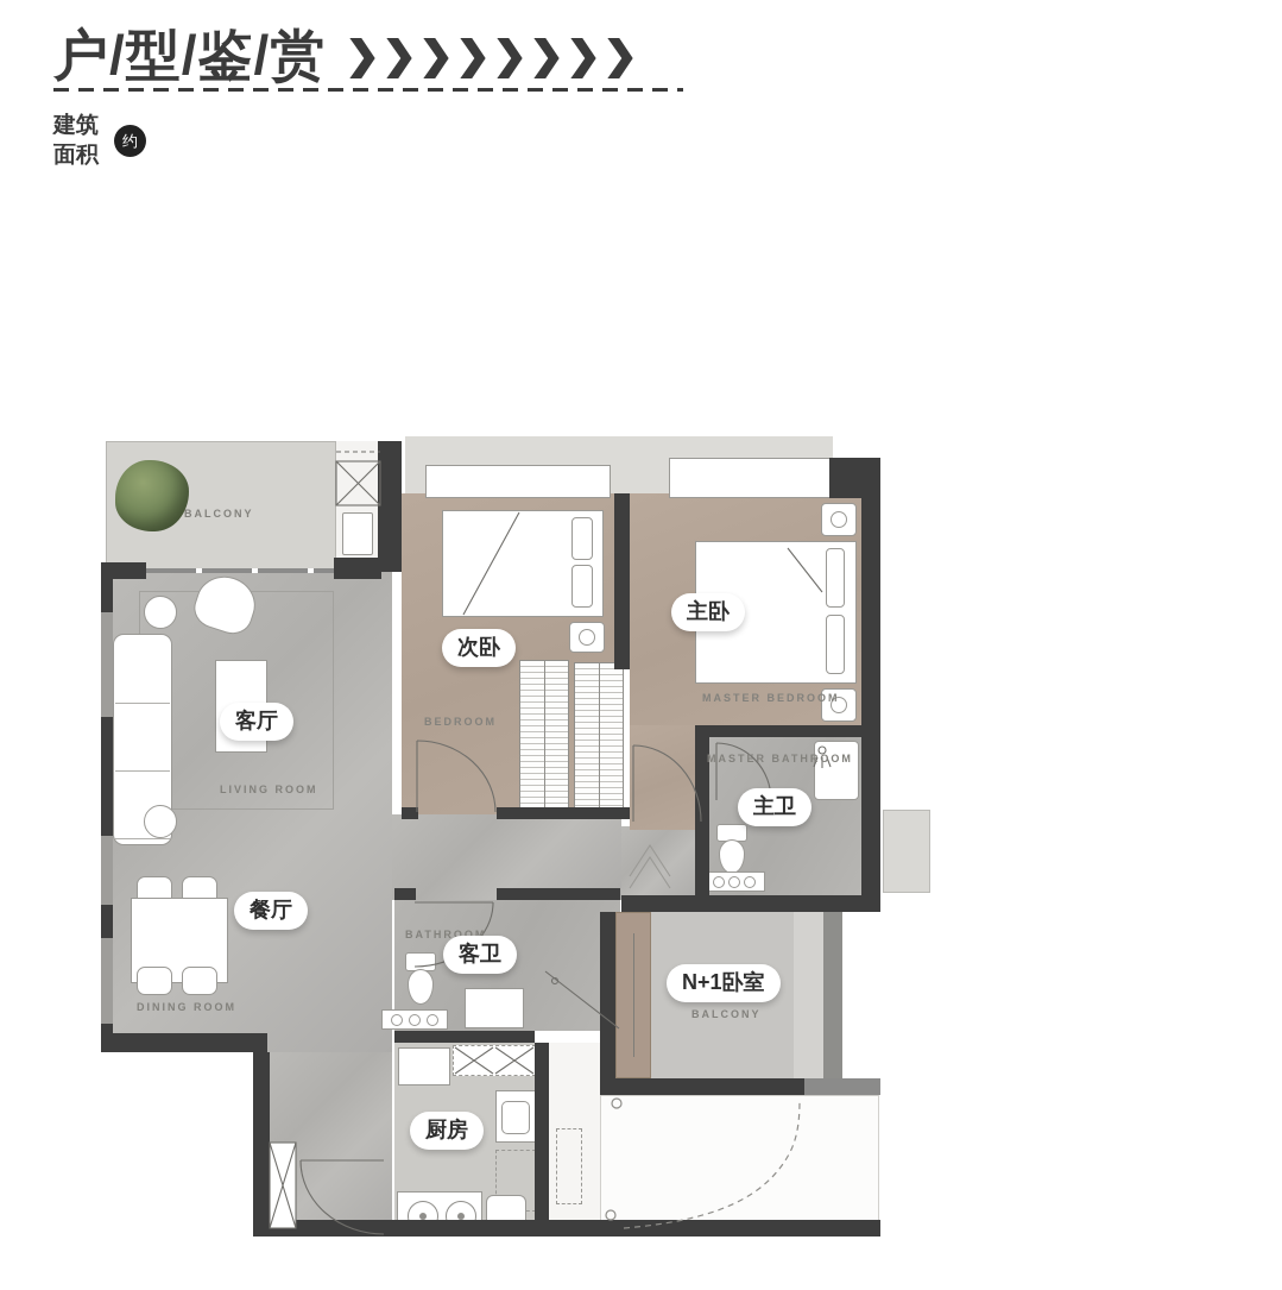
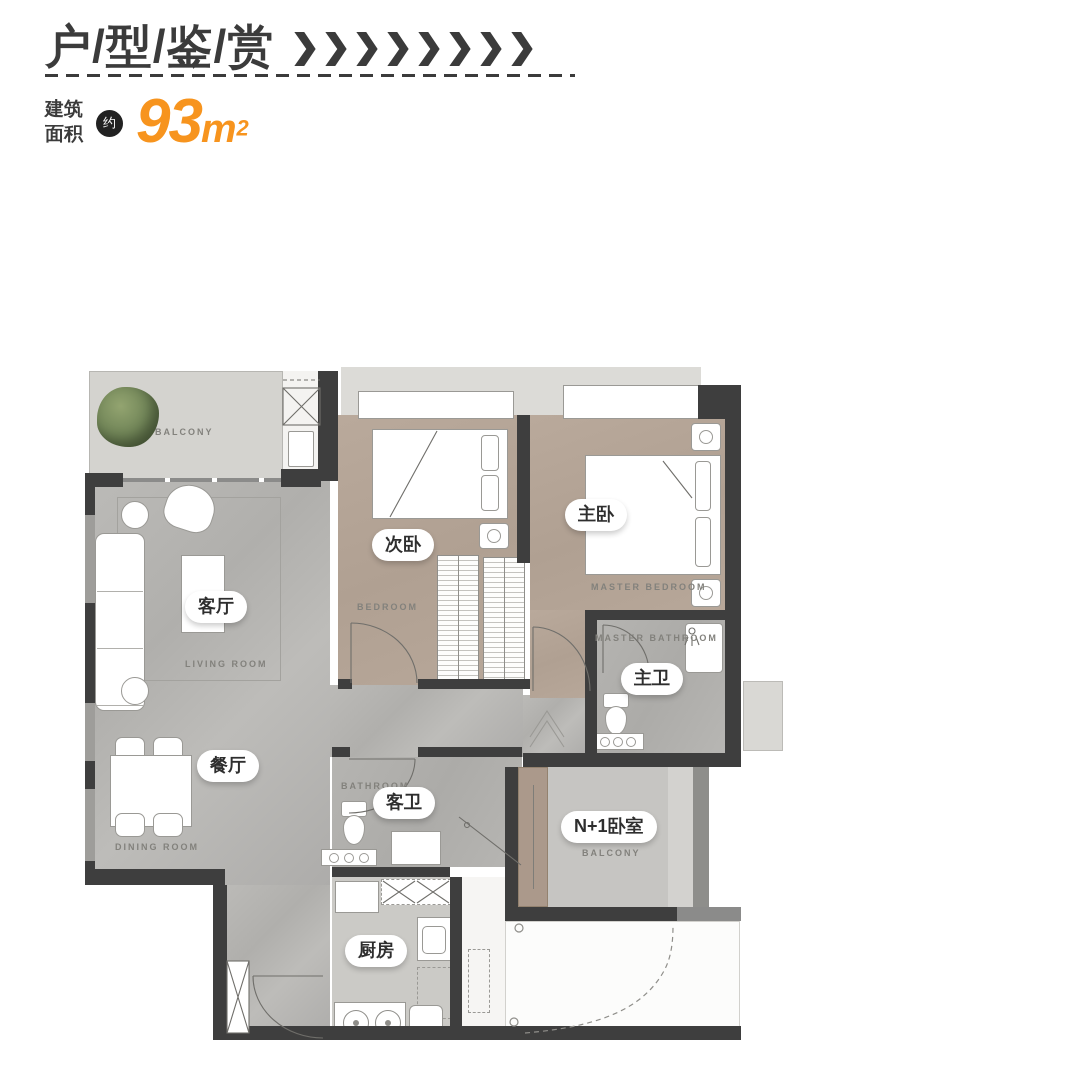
  户/型/鉴/赏
  建筑
  面积
  约
+ 93m2
  客厅
  餐厅
  次卧
  主卧
  主卫
  客卫
  厨房
  N+1卧室
  BALCONY
  LIVING ROOM
  DINING ROOM
  BEDROOM
  MASTER BEDROOM
  MASTER BATHROOM
  BATHROOM
  BALCONY
